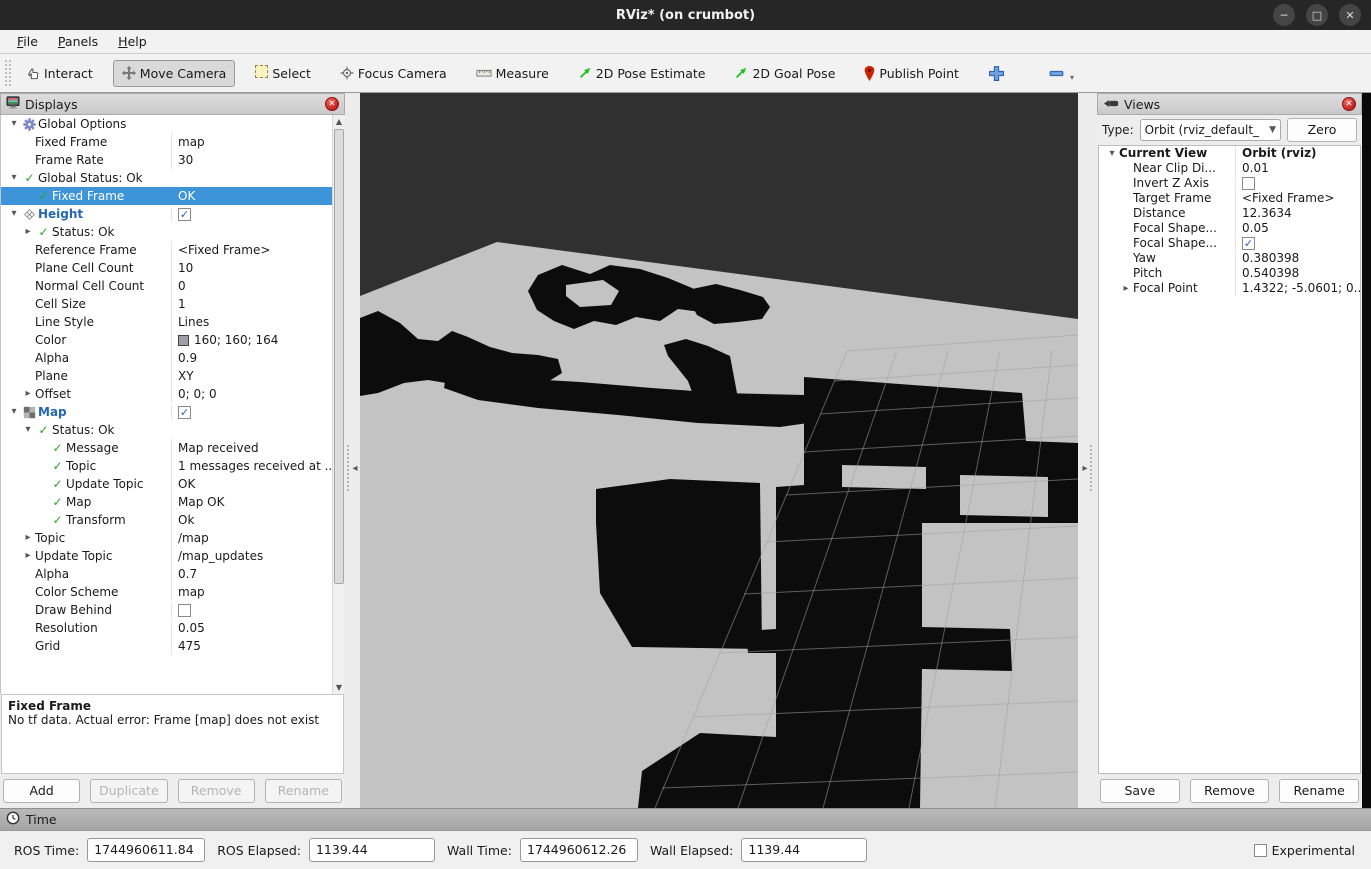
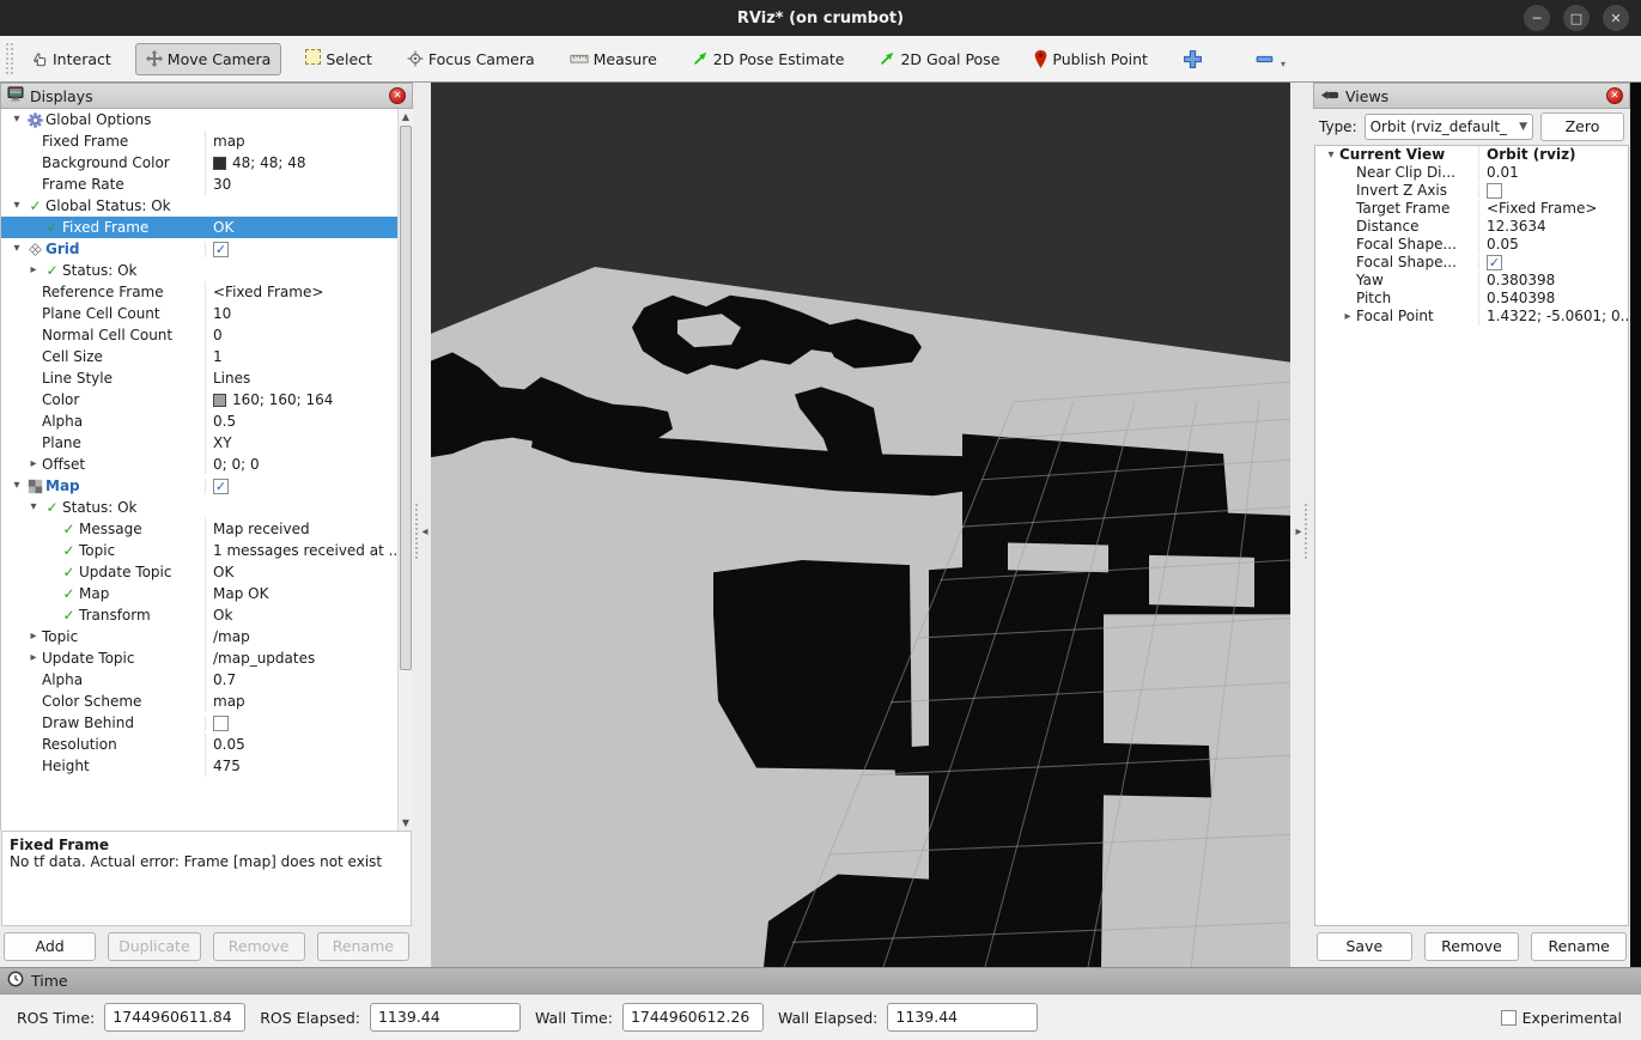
  RViz* (on crumbot)
  ─
  □
  ✕
- File
- Panels
- Help
  Interact
  Move Camera
  Select
  Focus Camera
  Measure
  2D Pose Estimate
  2D Goal Pose
  Publish Point
  ▾
  Displays
  ✕
  ▾
  Global Options
  Fixed Frame
  map
+ Background Color
+ 48; 48; 48
  Frame Rate
  30
  ▾
  ✓
  Global Status: Ok
  ✓
  Fixed Frame
  OK
  ▾
- Height
+ Grid
  ✓
  ▸
  ✓
  Status: Ok
  Reference Frame
  <Fixed Frame>
  Plane Cell Count
  10
  Normal Cell Count
  0
  Cell Size
  1
  Line Style
  Lines
  Color
  160; 160; 164
  Alpha
- 0.9
+ 0.5
  Plane
  XY
  ▸
  Offset
  0; 0; 0
  ▾
  Map
  ✓
  ▾
  ✓
  Status: Ok
  ✓
  Message
  Map received
  ✓
  Topic
  1 messages received at ..
  ✓
  Update Topic
  OK
  ✓
  Map
  Map OK
  ✓
  Transform
  Ok
  ▸
  Topic
  /map
  ▸
  Update Topic
  /map_updates
  Alpha
  0.7
  Color Scheme
  map
  Draw Behind
  Resolution
  0.05
- Grid
+ Height
  475
  ▲
  ▼
  Fixed Frame
  No tf data. Actual error: Frame [map] does not exist
  Add
  Duplicate
  Remove
  Rename
  ◂
  ▸
  Views
  ✕
  Type:
  Orbit (rviz_default_
  ▼
  Zero
  ▾
  Current View
  Orbit (rviz)
  Near Clip Di...
  0.01
  Invert Z Axis
  Target Frame
  <Fixed Frame>
  Distance
  12.3634
  Focal Shape...
  0.05
  Focal Shape...
  ✓
  Yaw
  0.380398
  Pitch
  0.540398
  ▸
  Focal Point
  1.4322; -5.0601; 0..
  Save
  Remove
  Rename
  Time
  ROS Time:
  1744960611.84
  ROS Elapsed:
  1139.44
  Wall Time:
  1744960612.26
  Wall Elapsed:
  1139.44
  Experimental
